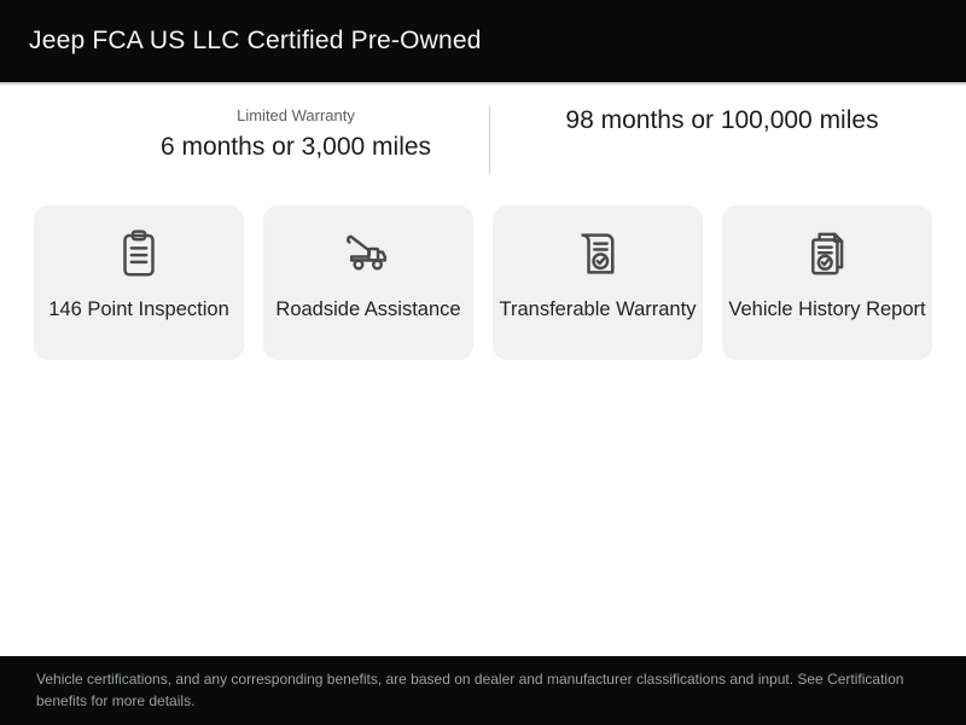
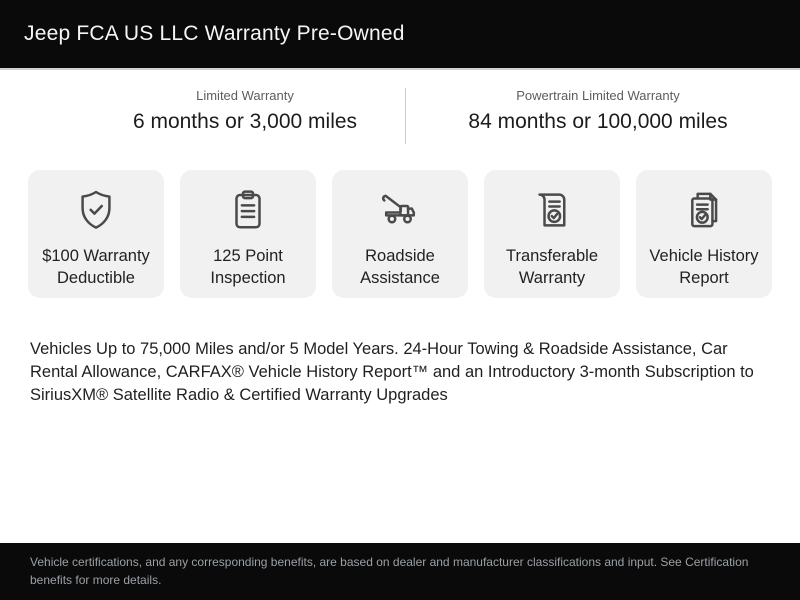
- Jeep FCA US LLC Certified Pre-Owned
+ Jeep FCA US LLC Warranty Pre-Owned
  Limited Warranty
  6 months or 3,000 miles
+ Powertrain Limited Warranty
- 98 months or 100,000 miles
+ 84 months or 100,000 miles
+ $100 Warranty Deductible
- 146 Point Inspection
+ 125 Point Inspection
  Roadside Assistance
  Transferable Warranty
  Vehicle History Report
+ Vehicles Up to 75,000 Miles and/or 5 Model Years. 24-Hour Towing & Roadside Assistance, Car Rental Allowance, CARFAX® Vehicle History Report™ and an Introductory 3-month Subscription to SiriusXM® Satellite Radio & Certified Warranty Upgrades
  Vehicle certifications, and any corresponding benefits, are based on dealer and manufacturer classifications and input. See Certification benefits for more details.
